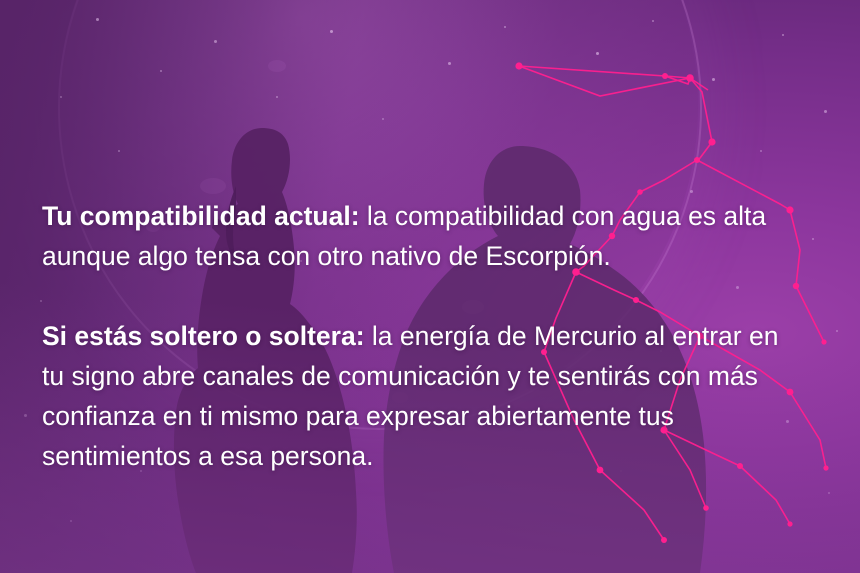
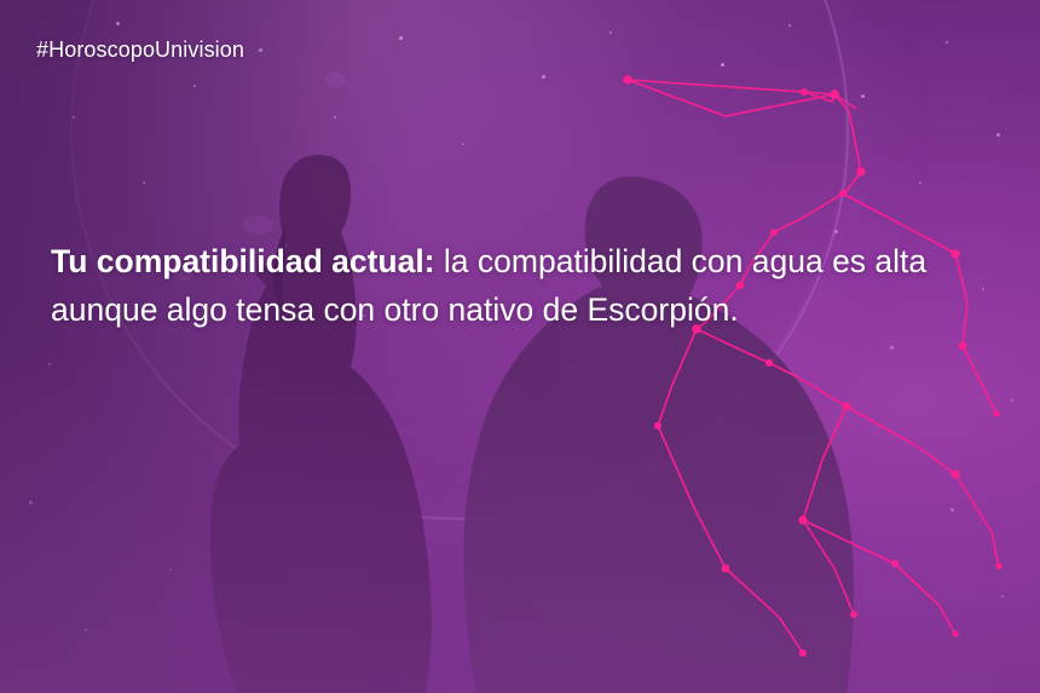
+ #HoroscopoUnivision
  Tu compatibilidad actual: la compatibilidad con agua es alta aunque algo tensa con otro nativo de Escorpión.
- Si estás soltero o soltera: la energía de Mercurio al entrar en tu signo abre canales de comunicación y te sentirás con más confianza en ti mismo para expresar abiertamente tus sentimientos a esa persona.
